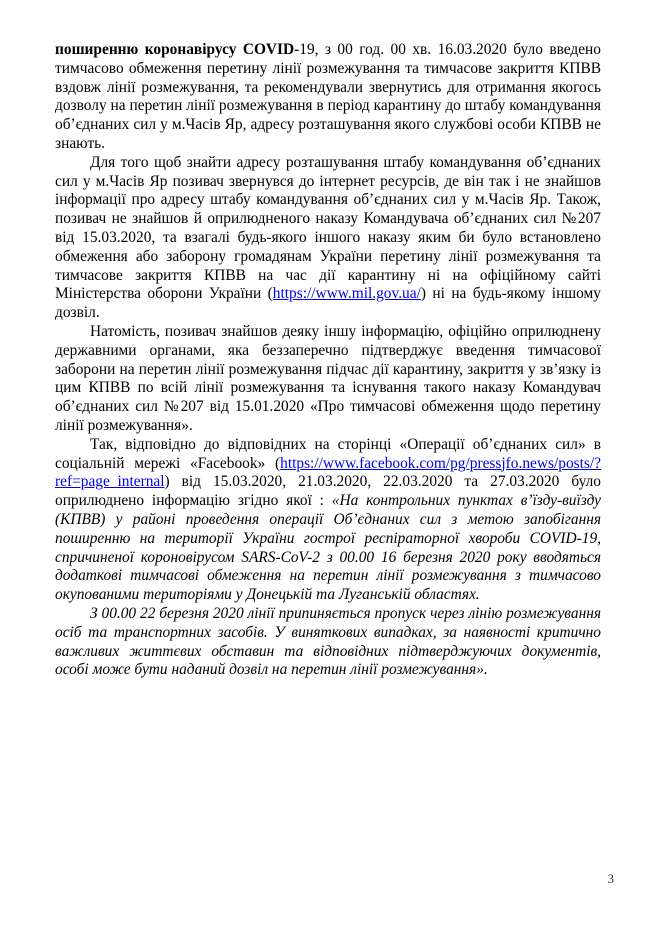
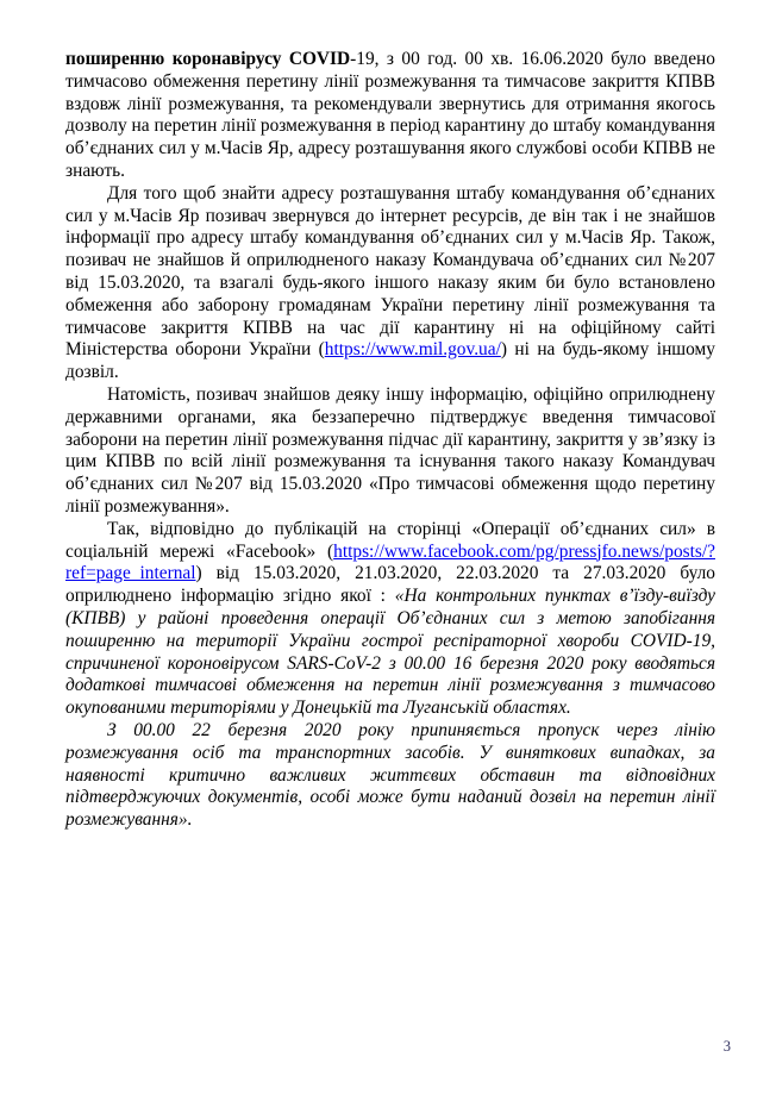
- поширенню коронавірусу COVID-19, з 00 год. 00 хв. 16.03.2020 було введено тимчасово обмеження перетину лінії розмежування та тимчасове закриття КПВВ вздовж лінії розмежування, та рекомендували звернутись для отримання якогось дозволу на перетин лінії розмежування в період карантину до штабу командування об’єднаних сил у м.Часів Яр, адресу розташування якого службові особи КПВВ не знають.
+ поширенню коронавірусу COVID-19, з 00 год. 00 хв. 16.06.2020 було введено тимчасово обмеження перетину лінії розмежування та тимчасове закриття КПВВ вздовж лінії розмежування, та рекомендували звернутись для отримання якогось дозволу на перетин лінії розмежування в період карантину до штабу командування об’єднаних сил у м.Часів Яр, адресу розташування якого службові особи КПВВ не знають.
  Для того щоб знайти адресу розташування штабу командування об’єднаних сил у м.Часів Яр позивач звернувся до інтернет ресурсів, де він так і не знайшов інформації про адресу штабу командування об’єднаних сил у м.Часів Яр. Також, позивач не знайшов й оприлюдненого наказу Командувача об’єднаних сил №207 від 15.03.2020, та взагалі будь-якого іншого наказу яким би було встановлено обмеження або заборону громадянам України перетину лінії розмежування та тимчасове закриття КПВВ на час дії карантину ні на офіційному сайті Міністерства оборони України (https://www.mil.gov.ua/) ні на будь-якому іншому дозвіл.
- Натомість, позивач знайшов деяку іншу інформацію, офіційно оприлюднену державними органами, яка беззаперечно підтверджує введення тимчасової заборони на перетин лінії розмежування підчас дії карантину, закриття у зв’язку із цим КПВВ по всій лінії розмежування та існування такого наказу Командувач об’єднаних сил №207 від 15.01.2020 «Про тимчасові обмеження щодо перетину лінії розмежування».
+ Натомість, позивач знайшов деяку іншу інформацію, офіційно оприлюднену державними органами, яка беззаперечно підтверджує введення тимчасової заборони на перетин лінії розмежування підчас дії карантину, закриття у зв’язку із цим КПВВ по всій лінії розмежування та існування такого наказу Командувач об’єднаних сил №207 від 15.03.2020 «Про тимчасові обмеження щодо перетину лінії розмежування».
- Так, відповідно до відповідних на сторінці «Операції об’єднаних сил» в соціальній мережі «Facebook» (https://www.facebook.com/pg/pressjfo.news/posts/?ref=page_internal) від 15.03.2020, 21.03.2020, 22.03.2020 та 27.03.2020 було оприлюднено інформацію згідно якої : «На контрольних пунктах в’їзду-виїзду (КПВВ) у районі проведення операції Об’єднаних сил з метою запобігання поширенню на території України гострої респіраторної хвороби COVID-19, спричиненої короновірусом SARS-CoV-2 з 00.00 16 березня 2020 року вводяться додаткові тимчасові обмеження на перетин лінії розмежування з тимчасово окупованими територіями у Донецькій та Луганській областях.
+ Так, відповідно до публікацій на сторінці «Операції об’єднаних сил» в соціальній мережі «Facebook» (https://www.facebook.com/pg/pressjfo.news/posts/?ref=page_internal) від 15.03.2020, 21.03.2020, 22.03.2020 та 27.03.2020 було оприлюднено інформацію згідно якої : «На контрольних пунктах в’їзду-виїзду (КПВВ) у районі проведення операції Об’єднаних сил з метою запобігання поширенню на території України гострої респіраторної хвороби COVID-19, спричиненої короновірусом SARS-CoV-2 з 00.00 16 березня 2020 року вводяться додаткові тимчасові обмеження на перетин лінії розмежування з тимчасово окупованими територіями у Донецькій та Луганській областях.
- З 00.00 22 березня 2020 лінії припиняється пропуск через лінію розмежування осіб та транспортних засобів. У виняткових випадках, за наявності критично важливих життєвих обставин та відповідних підтверджуючих документів, особі може бути наданий дозвіл на перетин лінії розмежування».
+ З 00.00 22 березня 2020 року припиняється пропуск через лінію розмежування осіб та транспортних засобів. У виняткових випадках, за наявності критично важливих життєвих обставин та відповідних підтверджуючих документів, особі може бути наданий дозвіл на перетин лінії розмежування».
  3
